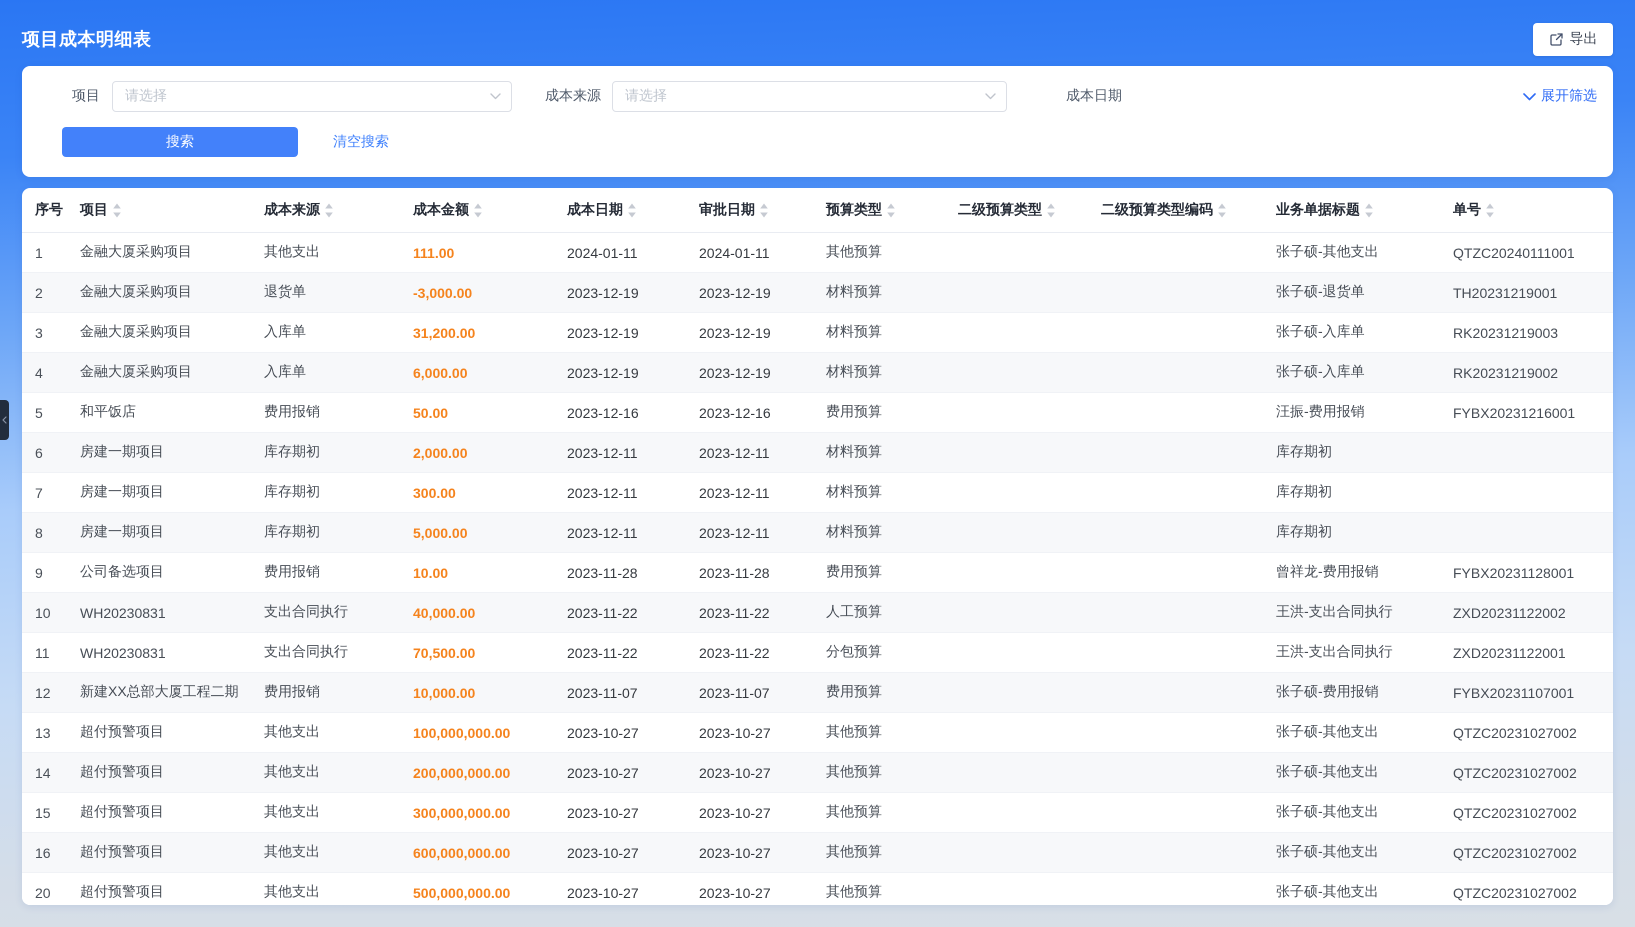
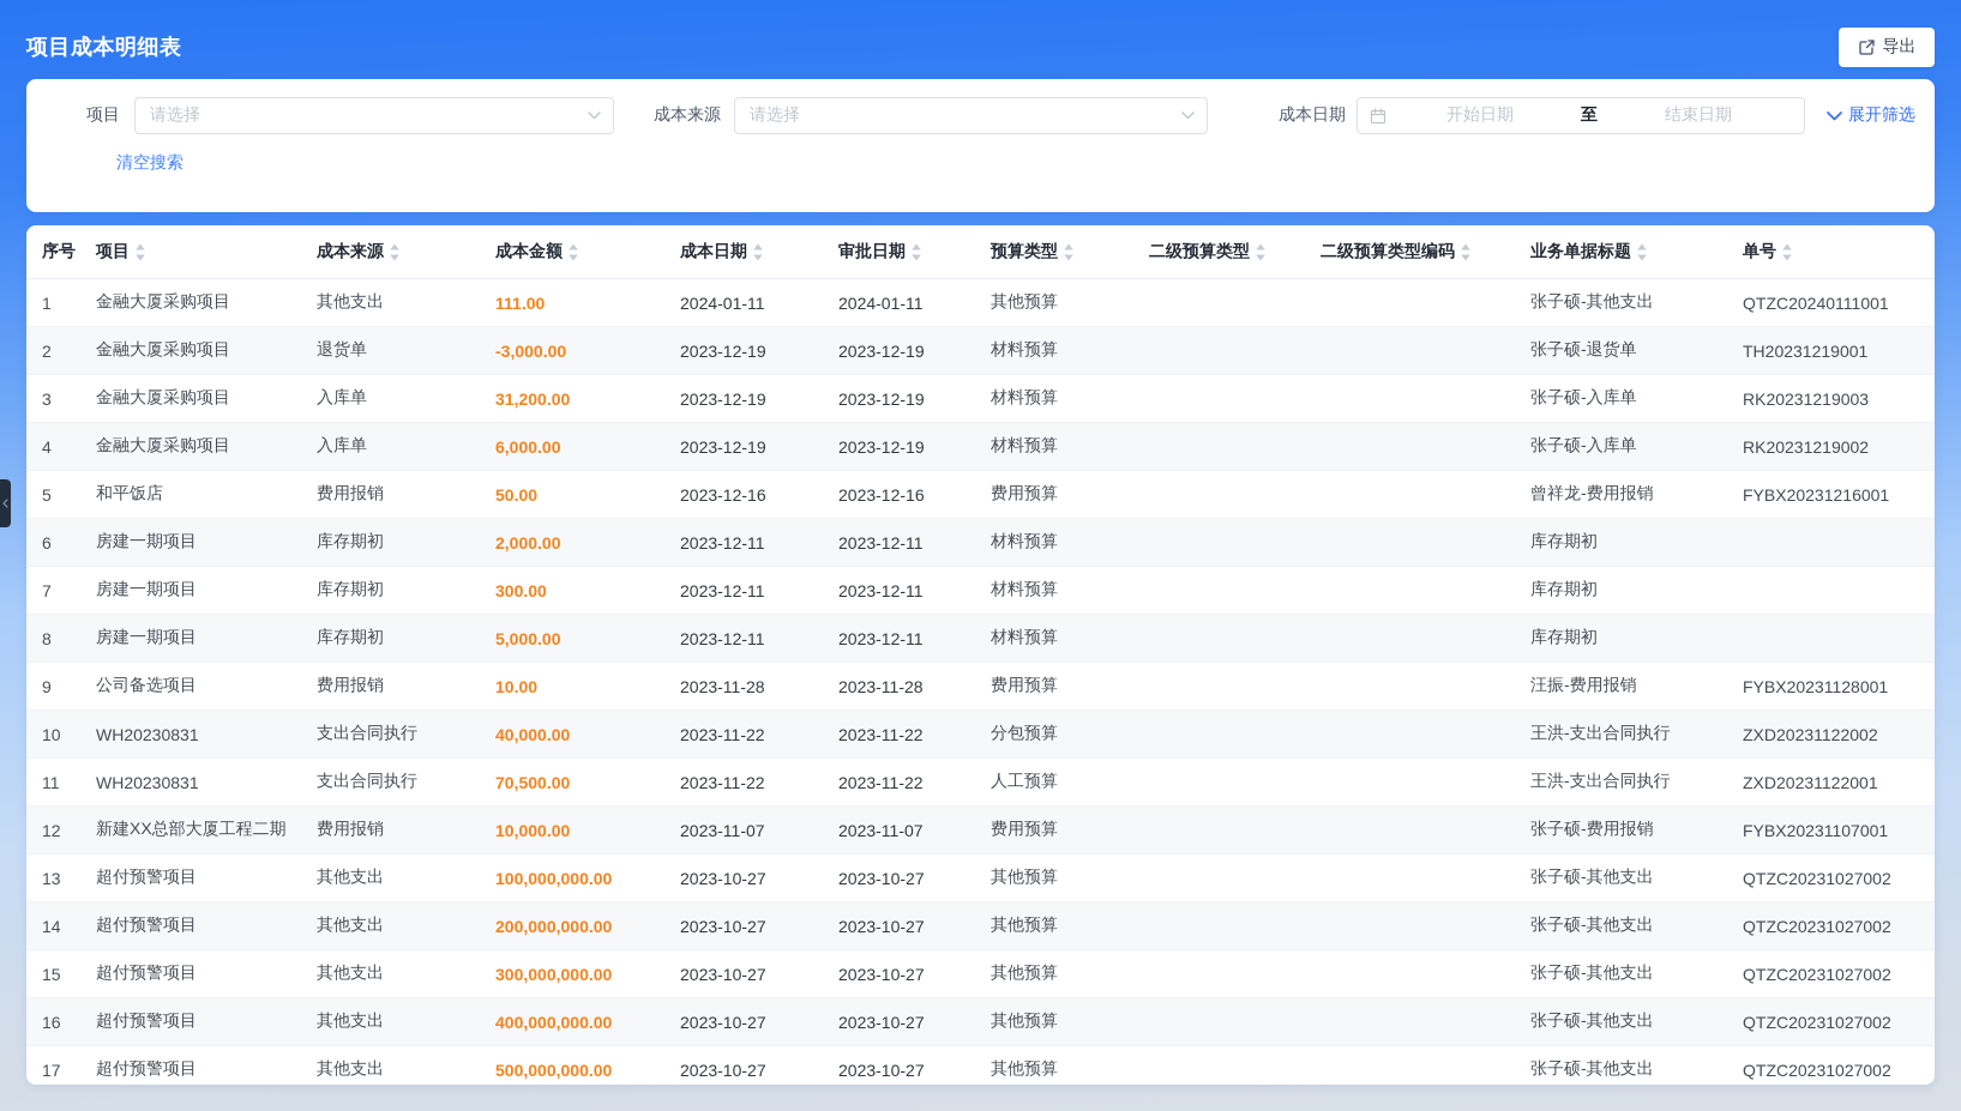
  项目成本明细表
  导出
  项目
  请选择
  成本来源
  请选择
  成本日期
+ 开始日期
+ 至
+ 结束日期
  展开筛选
- 搜索
  清空搜索
  序号
  项目
  成本来源
  成本金额
  成本日期
  审批日期
  预算类型
  二级预算类型
  二级预算类型编码
  业务单据标题
  单号
  1
  金融大厦采购项目
  其他支出
  111.00
  2024-01-11
  2024-01-11
  其他预算
  张子硕-其他支出
  QTZC20240111001
  2
  金融大厦采购项目
  退货单
  -3,000.00
  2023-12-19
  2023-12-19
  材料预算
  张子硕-退货单
  TH20231219001
  3
  金融大厦采购项目
  入库单
  31,200.00
  2023-12-19
  2023-12-19
  材料预算
  张子硕-入库单
  RK20231219003
  4
  金融大厦采购项目
  入库单
  6,000.00
  2023-12-19
  2023-12-19
  材料预算
  张子硕-入库单
  RK20231219002
  5
  和平饭店
  费用报销
  50.00
  2023-12-16
  2023-12-16
  费用预算
- 汪振-费用报销
+ 曾祥龙-费用报销
  FYBX20231216001
  6
  房建一期项目
  库存期初
  2,000.00
  2023-12-11
  2023-12-11
  材料预算
  库存期初
  7
  房建一期项目
  库存期初
  300.00
  2023-12-11
  2023-12-11
  材料预算
  库存期初
  8
  房建一期项目
  库存期初
  5,000.00
  2023-12-11
  2023-12-11
  材料预算
  库存期初
  9
  公司备选项目
  费用报销
  10.00
  2023-11-28
  2023-11-28
  费用预算
- 曾祥龙-费用报销
+ 汪振-费用报销
  FYBX20231128001
  10
  WH20230831
  支出合同执行
  40,000.00
  2023-11-22
  2023-11-22
- 人工预算
+ 分包预算
  王洪-支出合同执行
  ZXD20231122002
  11
  WH20230831
  支出合同执行
  70,500.00
  2023-11-22
  2023-11-22
- 分包预算
+ 人工预算
  王洪-支出合同执行
  ZXD20231122001
  12
  新建XX总部大厦工程二期
  费用报销
  10,000.00
  2023-11-07
  2023-11-07
  费用预算
  张子硕-费用报销
  FYBX20231107001
  13
  超付预警项目
  其他支出
  100,000,000.00
  2023-10-27
  2023-10-27
  其他预算
  张子硕-其他支出
  QTZC20231027002
  14
  超付预警项目
  其他支出
  200,000,000.00
  2023-10-27
  2023-10-27
  其他预算
  张子硕-其他支出
  QTZC20231027002
  15
  超付预警项目
  其他支出
  300,000,000.00
  2023-10-27
  2023-10-27
  其他预算
  张子硕-其他支出
  QTZC20231027002
  16
  超付预警项目
  其他支出
- 600,000,000.00
+ 400,000,000.00
  2023-10-27
  2023-10-27
  其他预算
  张子硕-其他支出
  QTZC20231027002
- 20
+ 17
  超付预警项目
  其他支出
  500,000,000.00
  2023-10-27
  2023-10-27
  其他预算
  张子硕-其他支出
  QTZC20231027002
